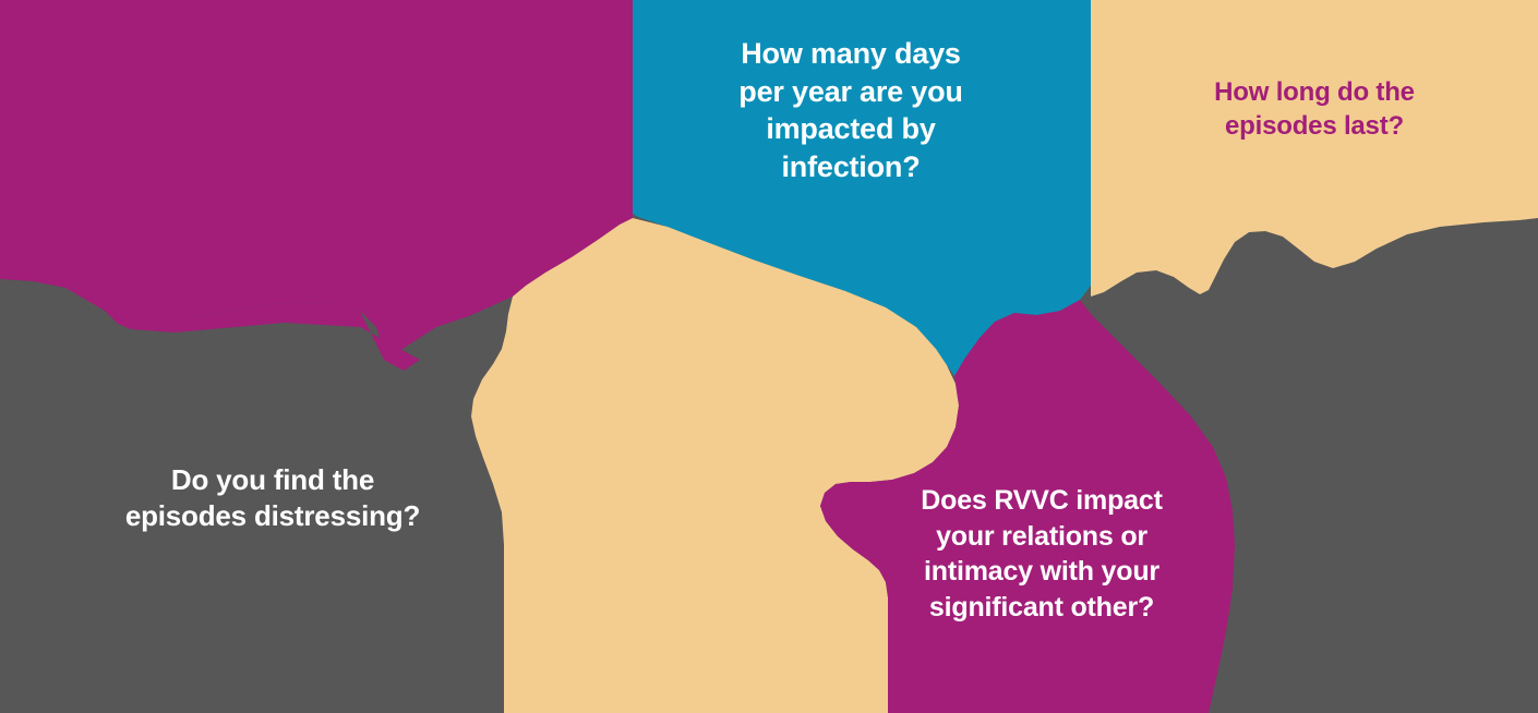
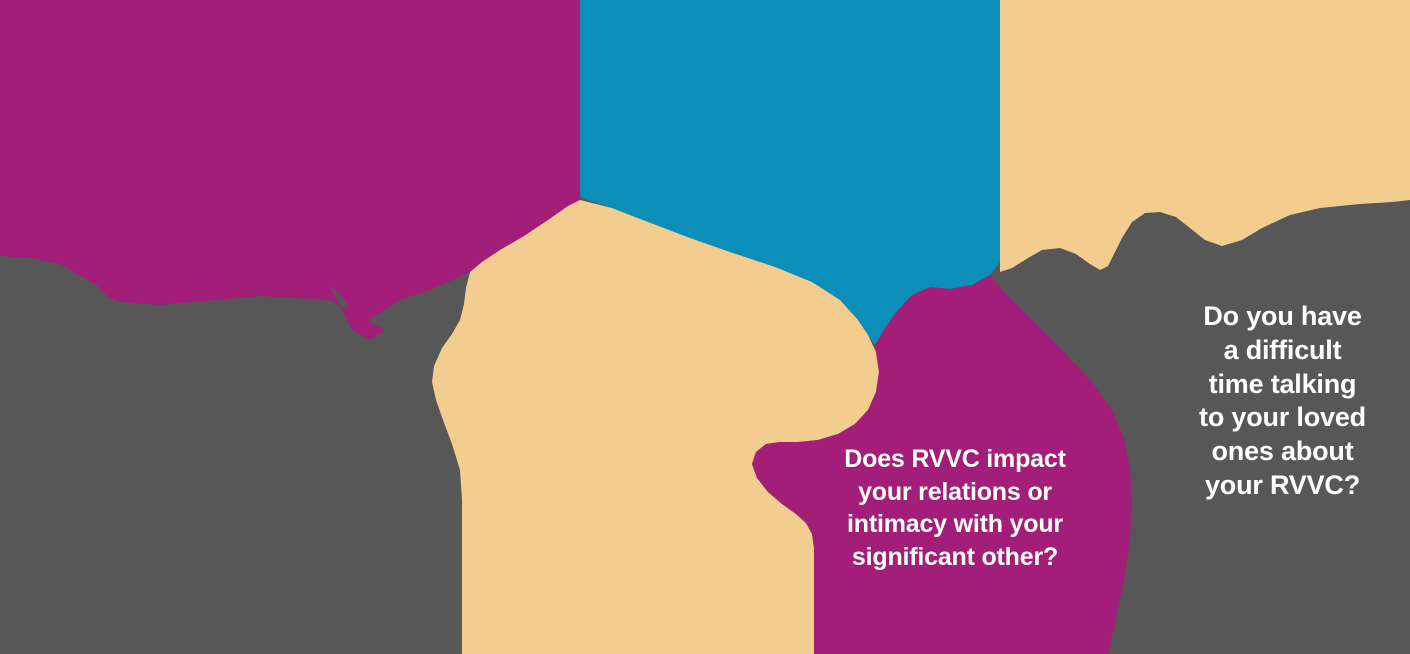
- How many days
- per year are you
- impacted by
- infection?
- How long do the
- episodes last?
- Do you find the
- episodes distressing?
  Does RVVC impact
  your relations or
  intimacy with your
  significant other?
+ Do you have
+ a difficult
+ time talking
+ to your loved
+ ones about
+ your RVVC?
